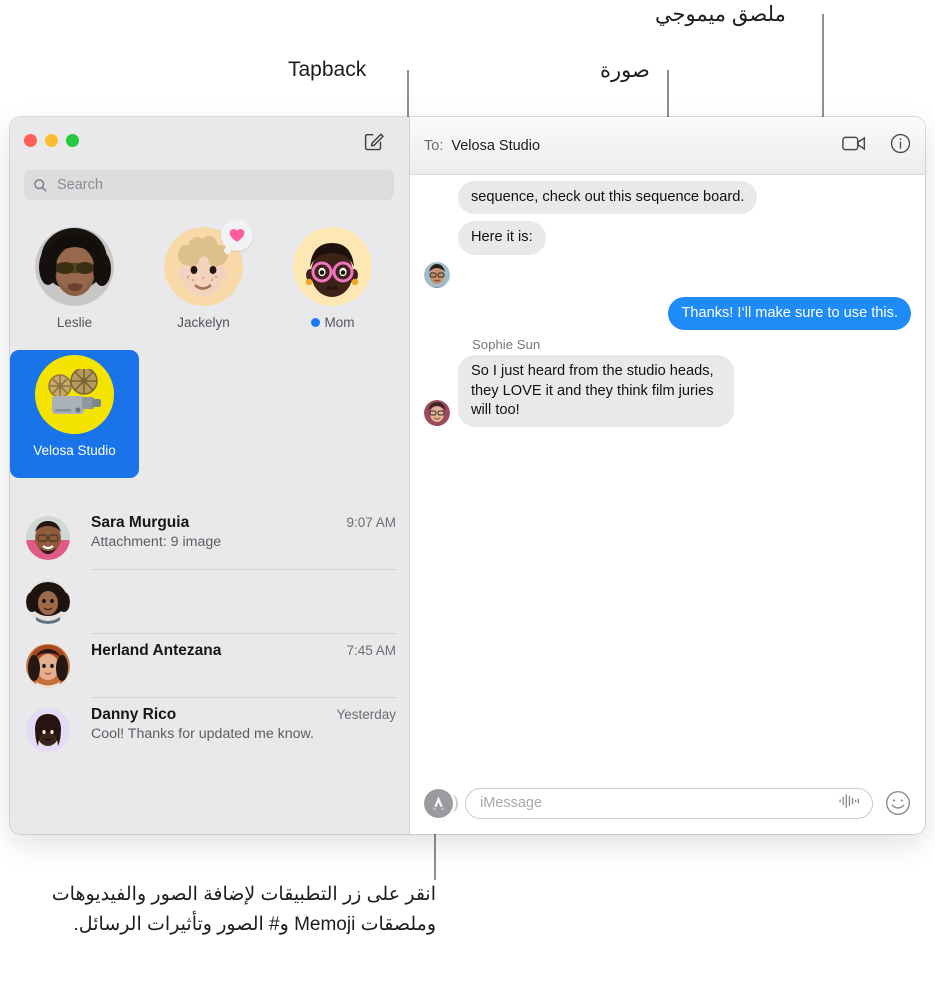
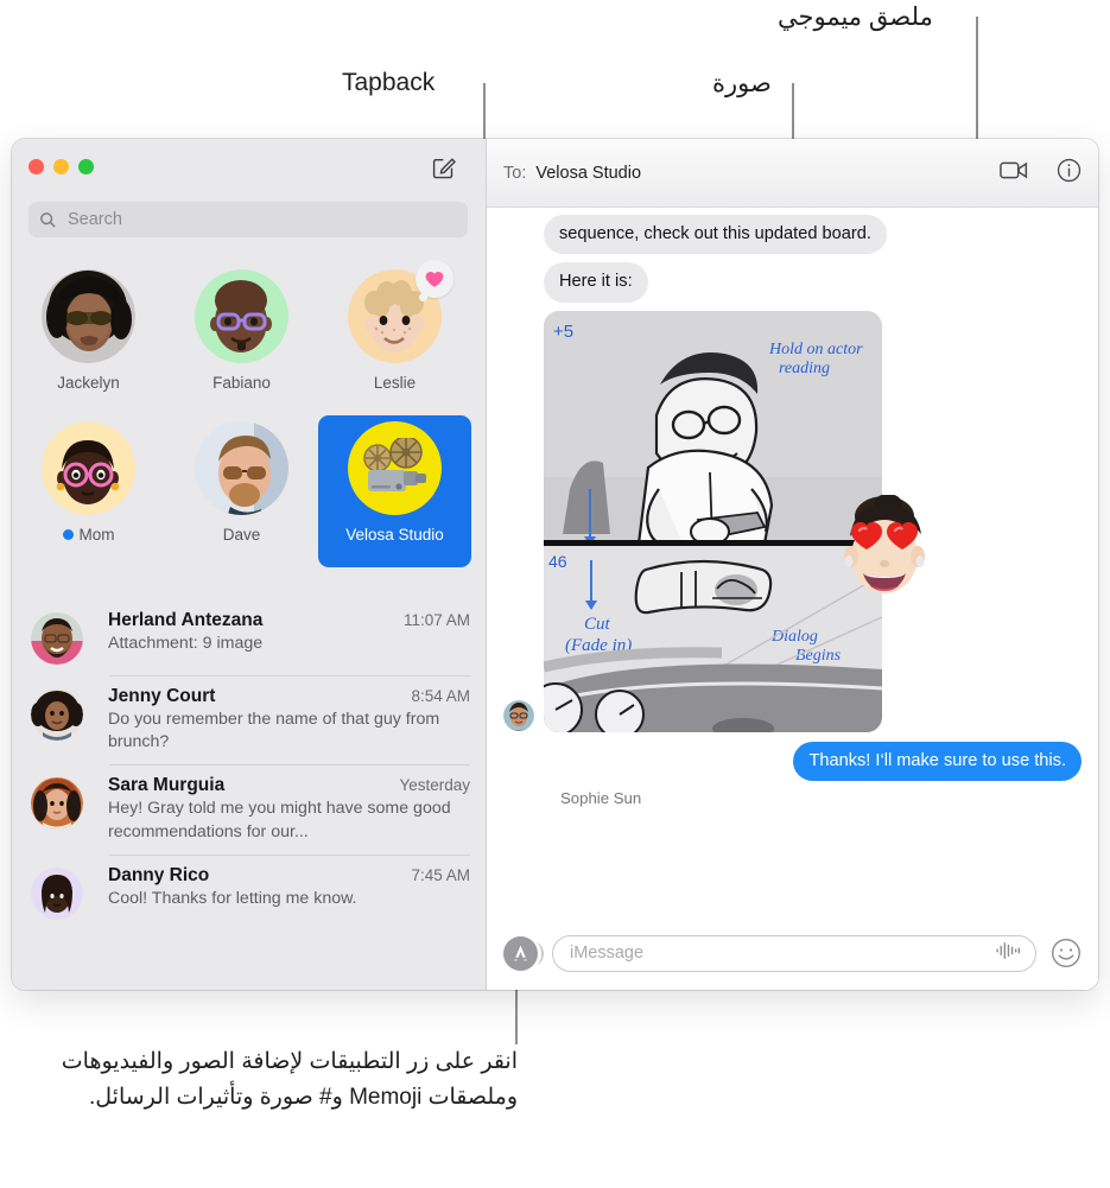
  Tapback
  صورة
  ملصق ميموجي
- انقر على زر التطبيقات لإضافة الصور والفيديوهات وملصقات Memoji و# الصور وتأثيرات الرسائل.
+ انقر على زر التطبيقات لإضافة الصور والفيديوهات وملصقات Memoji و# صورة وتأثيرات الرسائل.
  Search
- Leslie
+ Jackelyn
+ Fabiano
- Jackelyn
+ Leslie
  Mom
+ Dave
  Velosa Studio
- Sara Murguia
+ Herland Antezana
- 9:07 AM
+ 11:07 AM
  Attachment: 9 image
+ Jenny Court
+ 8:54 AM
+ Do you remember the name of that guy from brunch?
- Herland Antezana
+ Sara Murguia
- 7:45 AM
+ Yesterday
+ Hey! Gray told me you might have some good recommendations for our...
  Danny Rico
- Yesterday
+ 7:45 AM
- Cool! Thanks for updated me know.
+ Cool! Thanks for letting me know.
  To:
  Velosa Studio
- sequence, check out this sequence board.
+ sequence, check out this updated board.
  Here it is:
+ +5
+ Hold on actor
+ reading
+ 46
+ Cut
+ (Fade in)
+ Dialog
+ Begins
  Thanks! I‘ll make sure to use this.
  Sophie Sun
- So I just heard from the studio heads, they LOVE it and they think film juries will too!
  iMessage
